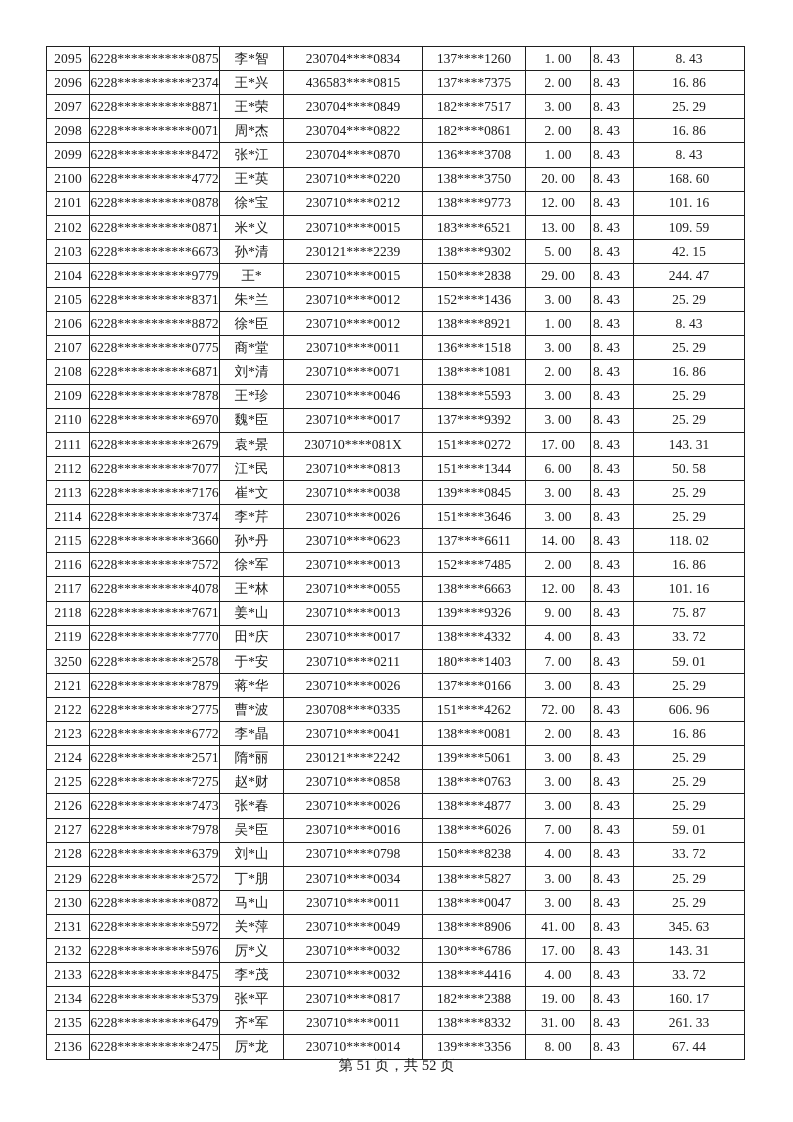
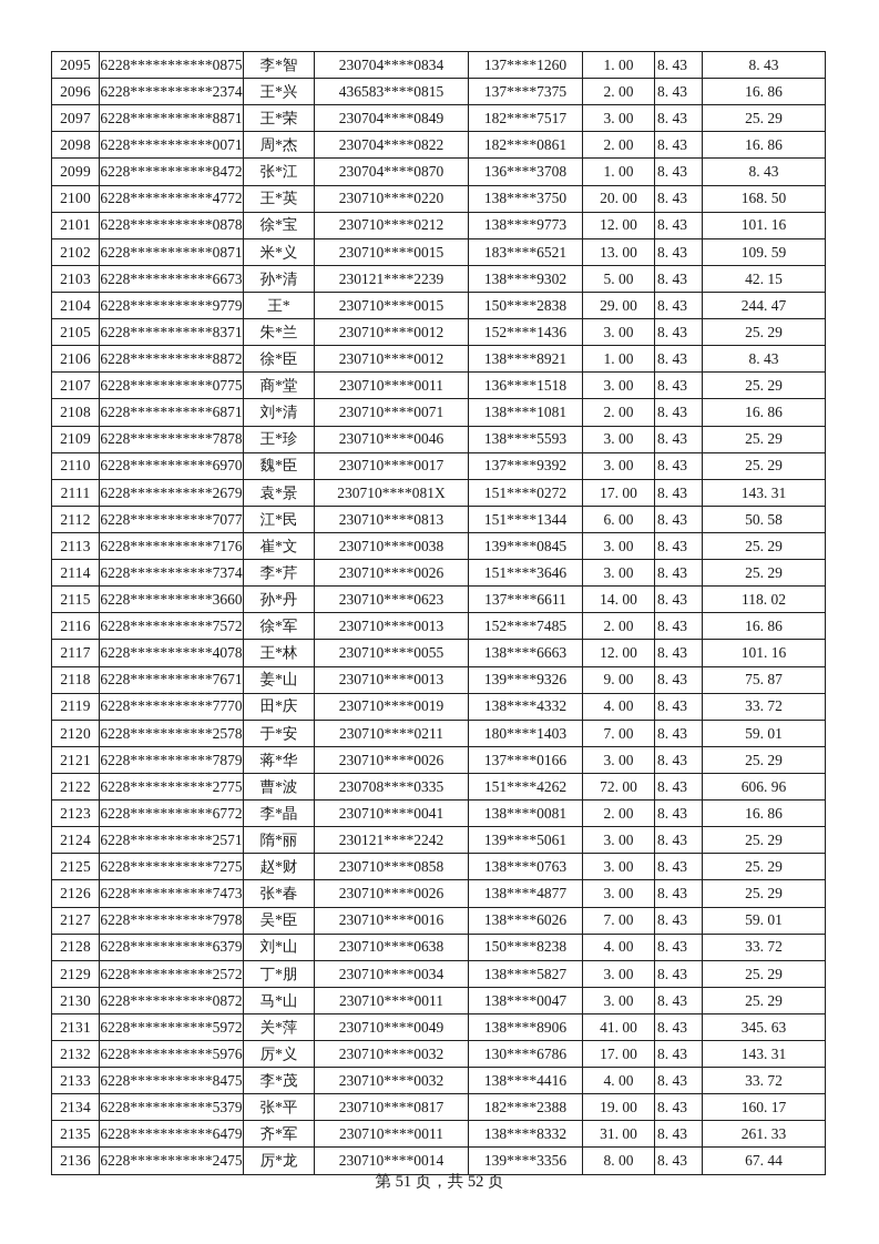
  2095	6228***********0875	李*智	230704****0834	137****1260	1. 00	8. 43	8. 43
  2096	6228***********2374	王*兴	436583****0815	137****7375	2. 00	8. 43	16. 86
  2097	6228***********8871	王*荣	230704****0849	182****7517	3. 00	8. 43	25. 29
  2098	6228***********0071	周*杰	230704****0822	182****0861	2. 00	8. 43	16. 86
  2099	6228***********8472	张*江	230704****0870	136****3708	1. 00	8. 43	8. 43
- 2100	6228***********4772	王*英	230710****0220	138****3750	20. 00	8. 43	168. 60
+ 2100	6228***********4772	王*英	230710****0220	138****3750	20. 00	8. 43	168. 50
  2101	6228***********0878	徐*宝	230710****0212	138****9773	12. 00	8. 43	101. 16
  2102	6228***********0871	米*义	230710****0015	183****6521	13. 00	8. 43	109. 59
  2103	6228***********6673	孙*清	230121****2239	138****9302	5. 00	8. 43	42. 15
  2104	6228***********9779	王*	230710****0015	150****2838	29. 00	8. 43	244. 47
  2105	6228***********8371	朱*兰	230710****0012	152****1436	3. 00	8. 43	25. 29
  2106	6228***********8872	徐*臣	230710****0012	138****8921	1. 00	8. 43	8. 43
  2107	6228***********0775	商*堂	230710****0011	136****1518	3. 00	8. 43	25. 29
  2108	6228***********6871	刘*清	230710****0071	138****1081	2. 00	8. 43	16. 86
  2109	6228***********7878	王*珍	230710****0046	138****5593	3. 00	8. 43	25. 29
  2110	6228***********6970	魏*臣	230710****0017	137****9392	3. 00	8. 43	25. 29
  2111	6228***********2679	袁*景	230710****081X	151****0272	17. 00	8. 43	143. 31
  2112	6228***********7077	江*民	230710****0813	151****1344	6. 00	8. 43	50. 58
  2113	6228***********7176	崔*文	230710****0038	139****0845	3. 00	8. 43	25. 29
  2114	6228***********7374	李*芹	230710****0026	151****3646	3. 00	8. 43	25. 29
  2115	6228***********3660	孙*丹	230710****0623	137****6611	14. 00	8. 43	118. 02
  2116	6228***********7572	徐*军	230710****0013	152****7485	2. 00	8. 43	16. 86
  2117	6228***********4078	王*林	230710****0055	138****6663	12. 00	8. 43	101. 16
  2118	6228***********7671	姜*山	230710****0013	139****9326	9. 00	8. 43	75. 87
- 2119	6228***********7770	田*庆	230710****0017	138****4332	4. 00	8. 43	33. 72
+ 2119	6228***********7770	田*庆	230710****0019	138****4332	4. 00	8. 43	33. 72
- 3250	6228***********2578	于*安	230710****0211	180****1403	7. 00	8. 43	59. 01
+ 2120	6228***********2578	于*安	230710****0211	180****1403	7. 00	8. 43	59. 01
  2121	6228***********7879	蒋*华	230710****0026	137****0166	3. 00	8. 43	25. 29
  2122	6228***********2775	曹*波	230708****0335	151****4262	72. 00	8. 43	606. 96
  2123	6228***********6772	李*晶	230710****0041	138****0081	2. 00	8. 43	16. 86
  2124	6228***********2571	隋*丽	230121****2242	139****5061	3. 00	8. 43	25. 29
  2125	6228***********7275	赵*财	230710****0858	138****0763	3. 00	8. 43	25. 29
  2126	6228***********7473	张*春	230710****0026	138****4877	3. 00	8. 43	25. 29
  2127	6228***********7978	吴*臣	230710****0016	138****6026	7. 00	8. 43	59. 01
- 2128	6228***********6379	刘*山	230710****0798	150****8238	4. 00	8. 43	33. 72
+ 2128	6228***********6379	刘*山	230710****0638	150****8238	4. 00	8. 43	33. 72
  2129	6228***********2572	丁*朋	230710****0034	138****5827	3. 00	8. 43	25. 29
  2130	6228***********0872	马*山	230710****0011	138****0047	3. 00	8. 43	25. 29
  2131	6228***********5972	关*萍	230710****0049	138****8906	41. 00	8. 43	345. 63
  2132	6228***********5976	厉*义	230710****0032	130****6786	17. 00	8. 43	143. 31
  2133	6228***********8475	李*茂	230710****0032	138****4416	4. 00	8. 43	33. 72
  2134	6228***********5379	张*平	230710****0817	182****2388	19. 00	8. 43	160. 17
  2135	6228***********6479	齐*军	230710****0011	138****8332	31. 00	8. 43	261. 33
  2136	6228***********2475	厉*龙	230710****0014	139****3356	8. 00	8. 43	67. 44
  第 51 页，共 52 页
